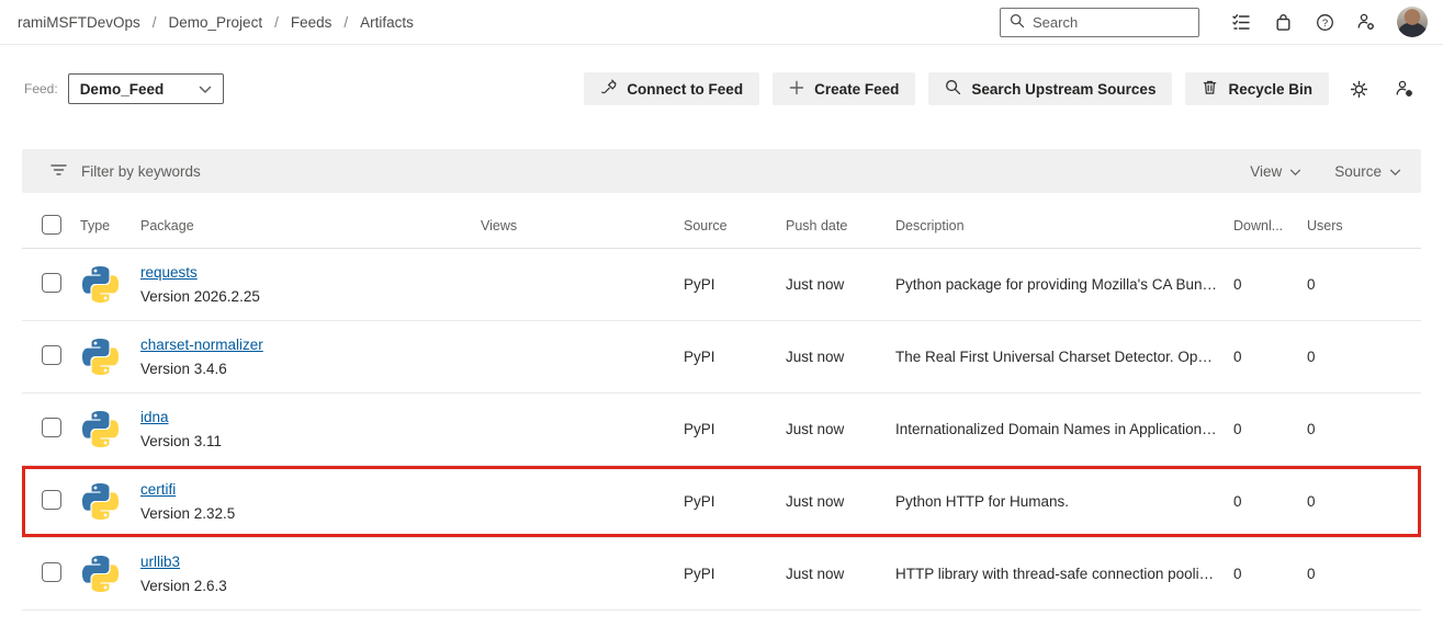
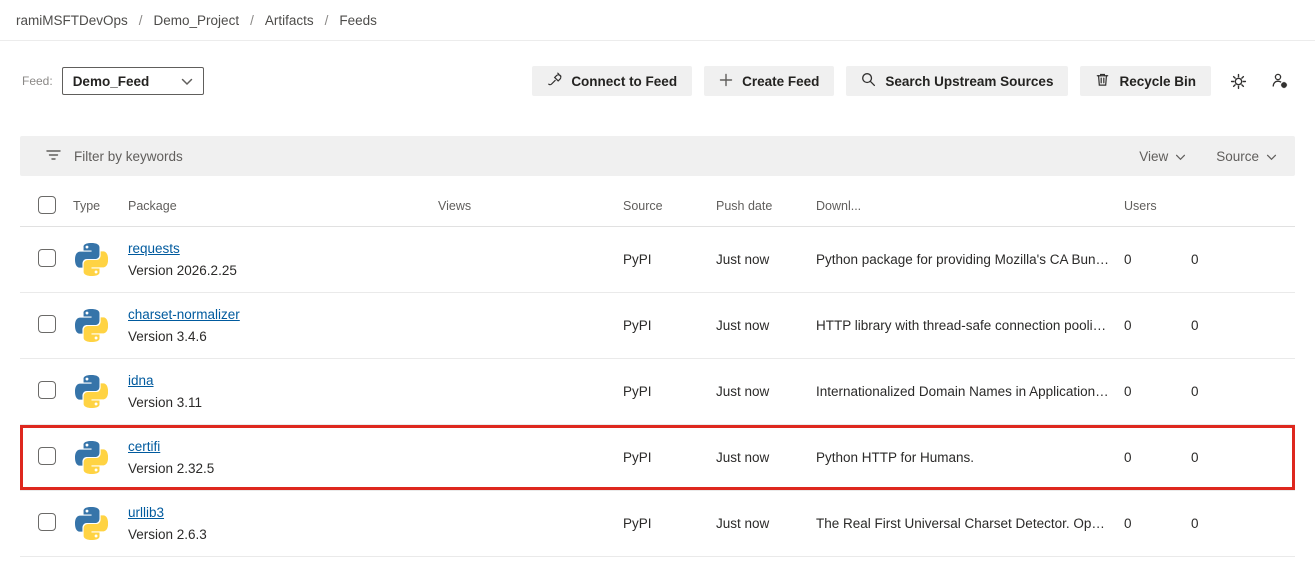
  ramiMSFTDevOps
  /
  Demo_Project
  /
- Feeds
+ Artifacts
  /
- Artifacts
+ Feeds
- Search
- ?
  Feed:
  Demo_Feed
  Connect to Feed
  Create Feed
  Search Upstream Sources
  Recycle Bin
  Filter by keywords
  View
  Source
  Type
  Package
  Views
  Source
  Push date
- Description
  Downl...
  Users
  requests
  Version 2026.2.25
  PyPI
  Just now
  Python package for providing Mozilla's CA Bundle.
  0
  0
  charset-normalizer
  Version 3.4.6
  PyPI
  Just now
- The Real First Universal Charset Detector. Open, ...
+ HTTP library with thread-safe connection pooling...
  0
  0
  idna
  Version 3.11
  PyPI
  Just now
  Internationalized Domain Names in Applications (...
  0
  0
  certifi
  Version 2.32.5
  PyPI
  Just now
  Python HTTP for Humans.
  0
  0
  urllib3
  Version 2.6.3
  PyPI
  Just now
- HTTP library with thread-safe connection pooling...
+ The Real First Universal Charset Detector. Open, ...
  0
  0
